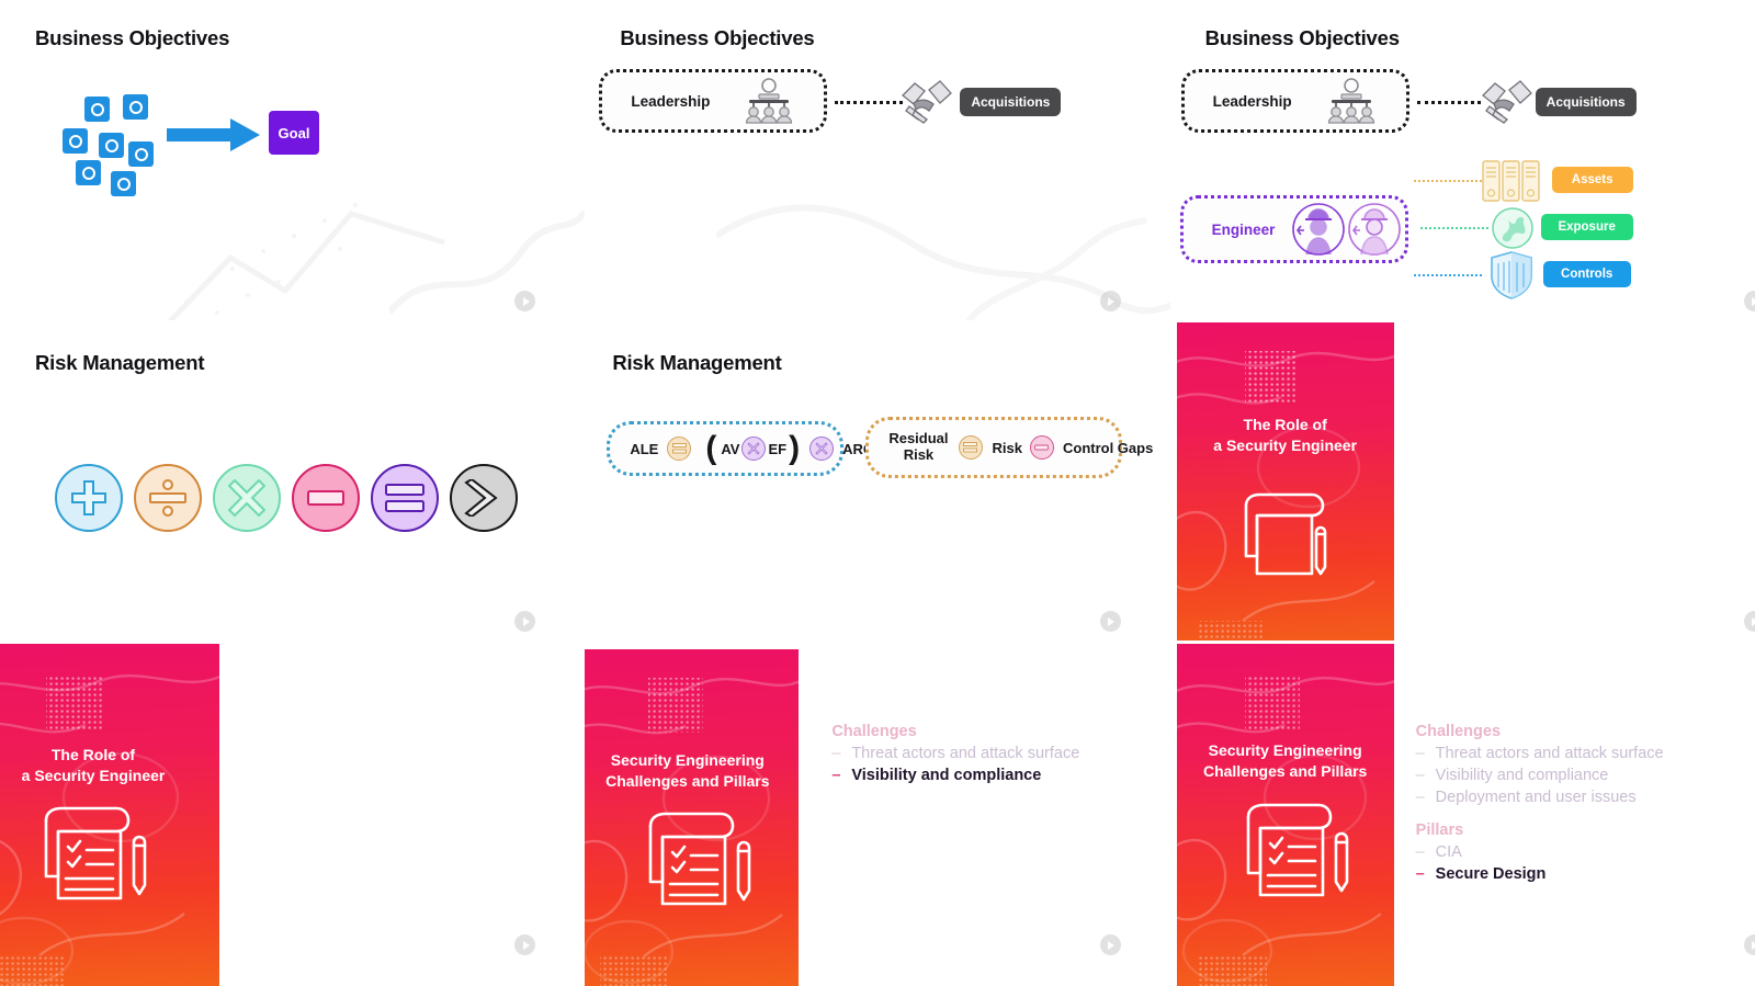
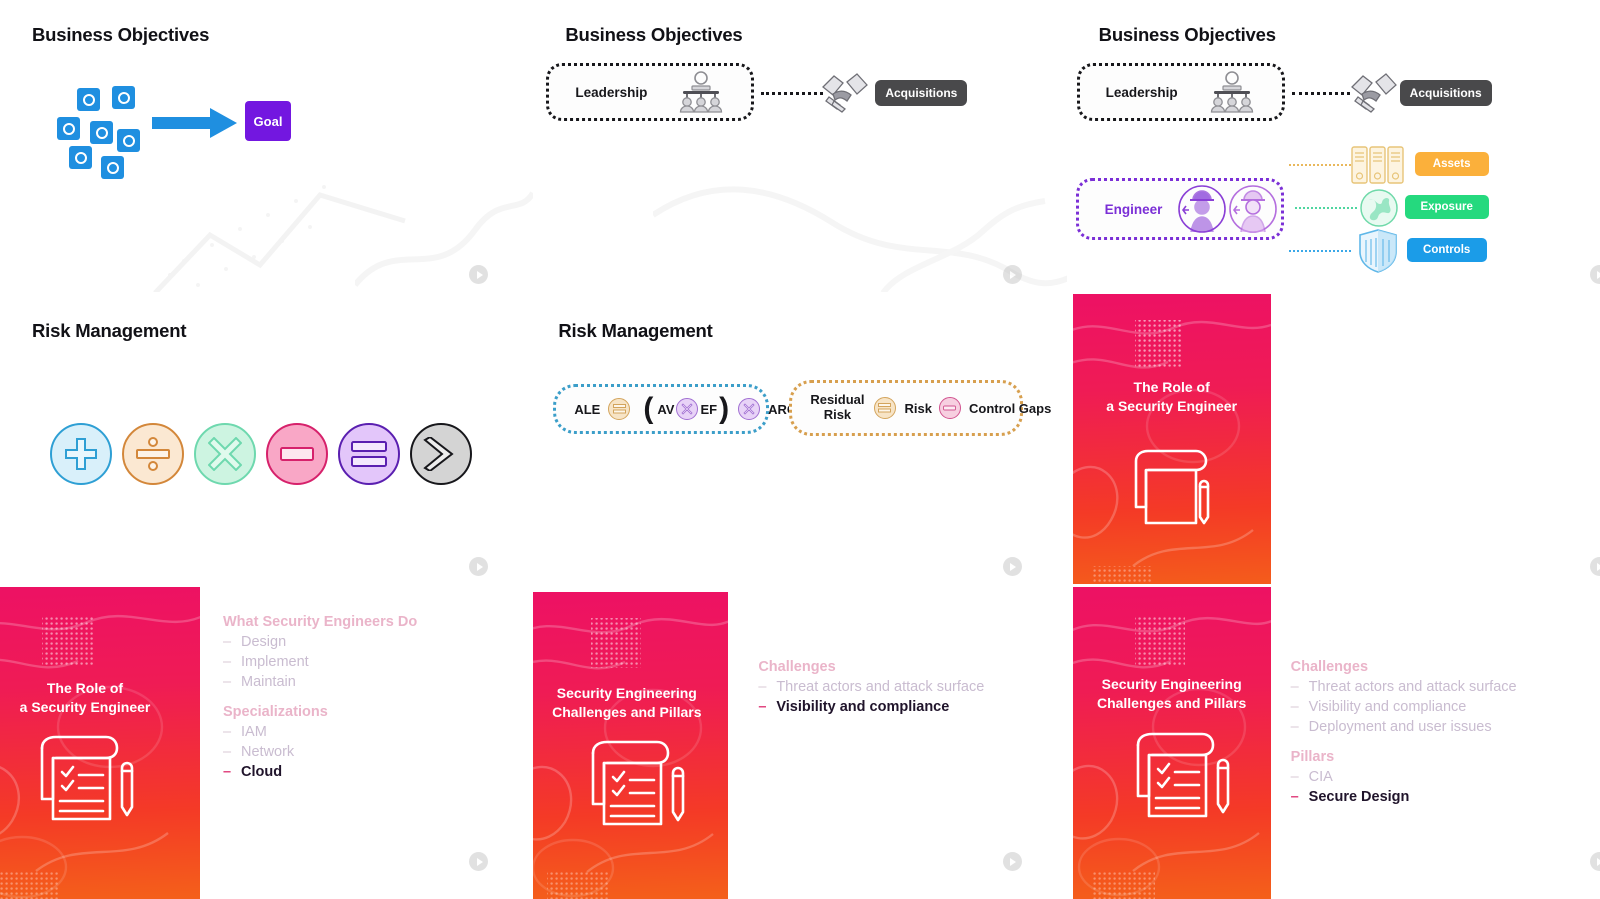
  Business Objectives
  Goal
  Business Objectives
  Leadership
  Acquisitions
  Business Objectives
  Leadership
  Acquisitions
  Engineer
  Assets
  Exposure
  Controls
  Risk Management
  Risk Management
  ALE
  (
  AV
  EF
  )
  Residual
  Risk
  Risk
  Control Gaps
  The Role of
  a Security Engineer
  The Role of
  a Security Engineer
+ What Security Engineers Do
+ Design
+ Implement
+ Maintain
+ Specializations
+ IAM
+ Network
+ Cloud
  Security Engineering
  Challenges and Pillars
  Challenges
  Threat actors and attack surface
  Visibility and compliance
  Security Engineering
  Challenges and Pillars
  Challenges
  Threat actors and attack surface
  Visibility and compliance
  Deployment and user issues
  Pillars
  CIA
  Secure Design
